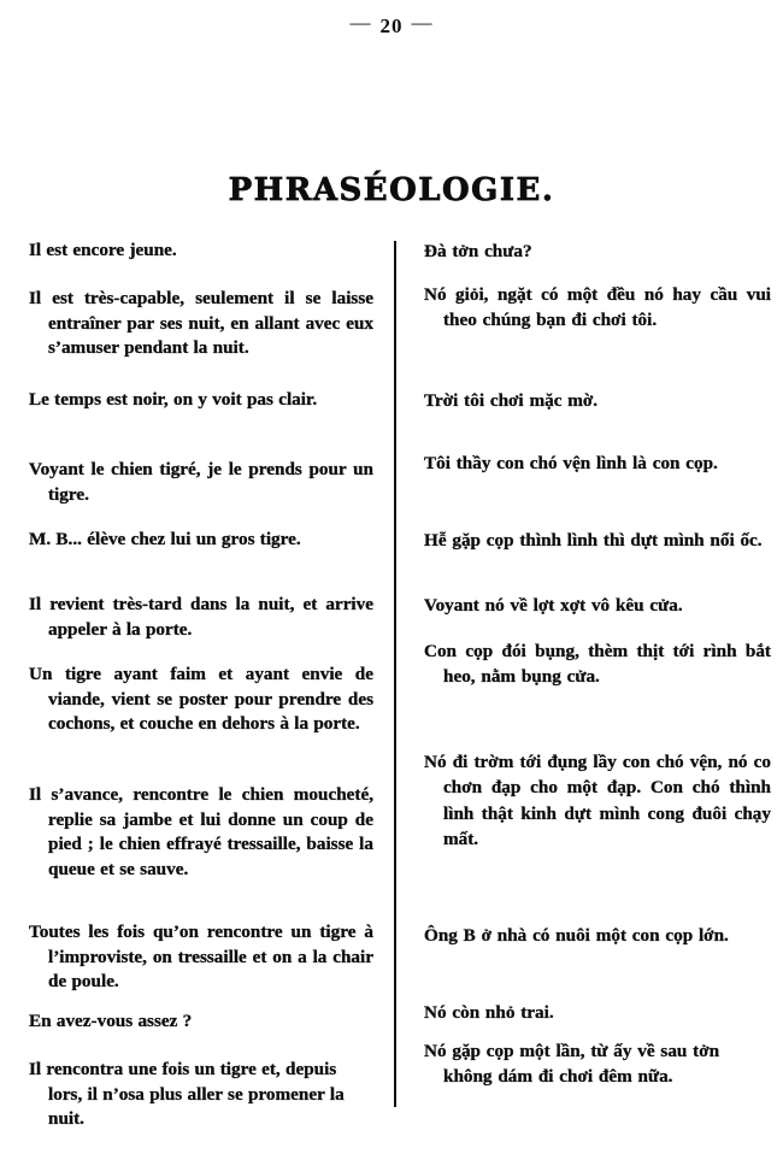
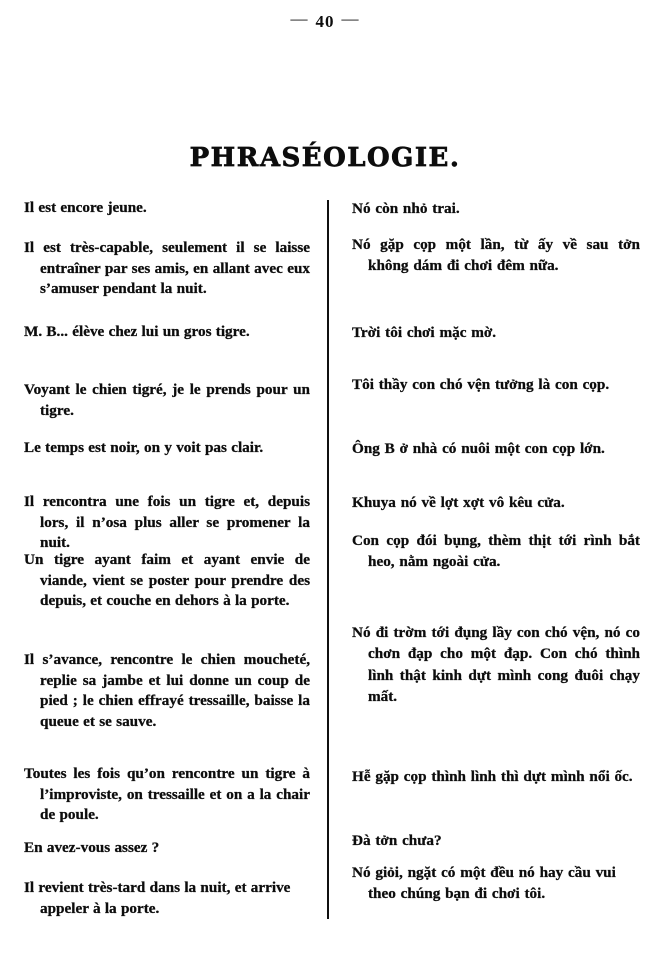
- — 20 —
+ — 40 —
  PHRASÉOLOGIE.
  Il est encore jeune.
- Il est très-capable, seulement il se laisse entraîner par ses nuit, en allant avec eux s’amuser pendant la nuit.
+ Il est très-capable, seulement il se laisse entraîner par ses amis, en allant avec eux s’amuser pendant la nuit.
- Le temps est noir, on y voit pas clair.
+ M. B... élève chez lui un gros tigre.
  Voyant le chien tigré, je le prends pour un tigre.
- M. B... élève chez lui un gros tigre.
+ Le temps est noir, on y voit pas clair.
- Il revient très-tard dans la nuit, et arrive appeler à la porte.
+ Il rencontra une fois un tigre et, depuis lors, il n’osa plus aller se promener la nuit.
- Un tigre ayant faim et ayant envie de viande, vient se poster pour prendre des cochons, et couche en dehors à la porte.
+ Un tigre ayant faim et ayant envie de viande, vient se poster pour prendre des depuis, et couche en dehors à la porte.
  Il s’avance, rencontre le chien moucheté, replie sa jambe et lui donne un coup de pied ; le chien effrayé tressaille, baisse la queue et se sauve.
  Toutes les fois qu’on rencontre un tigre à l’improviste, on tressaille et on a la chair de poule.
  En avez-vous assez ?
- Il rencontra une fois un tigre et, depuis lors, il n’osa plus aller se promener la nuit.
+ Il revient très-tard dans la nuit, et arrive appeler à la porte.
- Đà tởn chưa?
+ Nó còn nhỏ trai.
- Nó giỏi, ngặt có một đều nó hay cầu vui theo chúng bạn đi chơi tôi.
+ Nó gặp cọp một lần, từ ấy về sau tởn không dám đi chơi đêm nữa.
  Trời tôi chơi mặc mờ.
- Tôi thầy con chó vện lình là con cọp.
+ Tôi thầy con chó vện tưởng là con cọp.
- Hễ gặp cọp thình lình thì dựt mình nổi ốc.
+ Ông B ở nhà có nuôi một con cọp lớn.
- Voyant nó về lợt xợt vô kêu cửa.
+ Khuya nó về lợt xợt vô kêu cửa.
- Con cọp đói bụng, thèm thịt tới rình bắt heo, nằm bụng cửa.
+ Con cọp đói bụng, thèm thịt tới rình bắt heo, nằm ngoài cửa.
  Nó đi trờm tới đụng lầy con chó vện, nó co chơn đạp cho một đạp. Con chó thình lình thật kinh dựt mình cong đuôi chạy mất.
- Ông B ở nhà có nuôi một con cọp lớn.
+ Hễ gặp cọp thình lình thì dựt mình nổi ốc.
- Nó còn nhỏ trai.
+ Đà tởn chưa?
- Nó gặp cọp một lần, từ ấy về sau tởn không dám đi chơi đêm nữa.
+ Nó giỏi, ngặt có một đều nó hay cầu vui theo chúng bạn đi chơi tôi.
